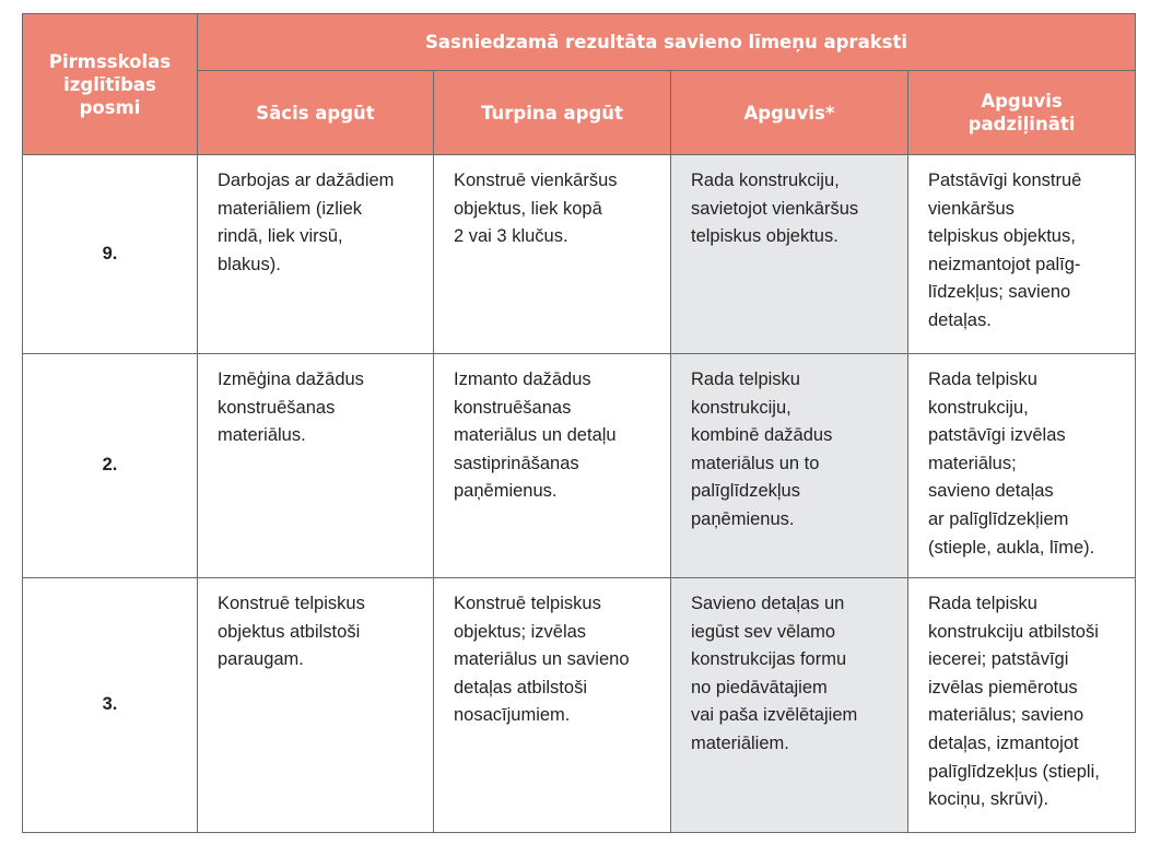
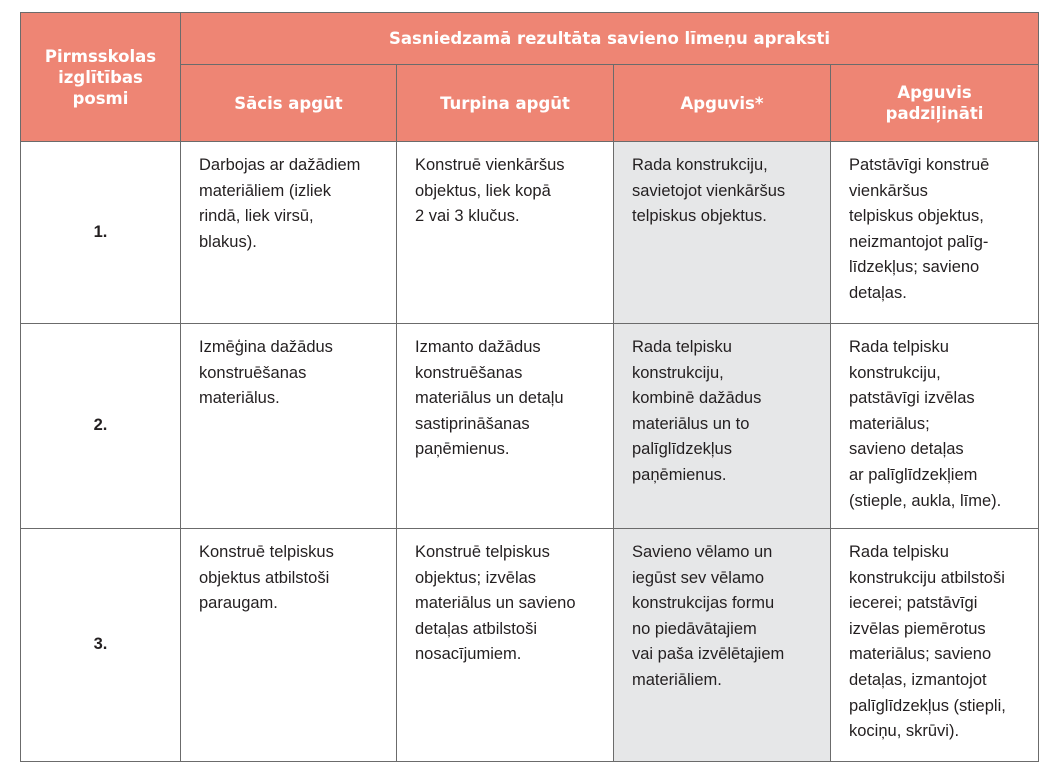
  Pirmsskolas izglītības posmi	Sasniedzamā rezultāta savieno līmeņu apraksti
  Sācis apgūt	Turpina apgūt	Apguvis*	Apguvis padziļināti
- 9.	Darbojas ar dažādiem materiāliem (izliek rindā, liek virsū, blakus).	Konstruē vienkāršus objektus, liek kopā 2 vai 3 klučus.	Rada konstrukciju, savietojot vienkāršus telpiskus objektus.	Patstāvīgi konstruē vienkāršus telpiskus objektus, neizmantojot palīg- līdzekļus; savieno detaļas.
+ 1.	Darbojas ar dažādiem materiāliem (izliek rindā, liek virsū, blakus).	Konstruē vienkāršus objektus, liek kopā 2 vai 3 klučus.	Rada konstrukciju, savietojot vienkāršus telpiskus objektus.	Patstāvīgi konstruē vienkāršus telpiskus objektus, neizmantojot palīg- līdzekļus; savieno detaļas.
  2.	Izmēģina dažādus konstruēšanas materiālus.	Izmanto dažādus konstruēšanas materiālus un detaļu sastiprināšanas paņēmienus.	Rada telpisku konstrukciju, kombinē dažādus materiālus un to palīglīdzekļus paņēmienus.	Rada telpisku konstrukciju, patstāvīgi izvēlas materiālus; savieno detaļas ar palīglīdzekļiem (stieple, aukla, līme).
- 3.	Konstruē telpiskus objektus atbilstoši paraugam.	Konstruē telpiskus objektus; izvēlas materiālus un savieno detaļas atbilstoši nosacījumiem.	Savieno detaļas un iegūst sev vēlamo konstrukcijas formu no piedāvātajiem vai paša izvēlētajiem materiāliem.	Rada telpisku konstrukciju atbilstoši iecerei; patstāvīgi izvēlas piemērotus materiālus; savieno detaļas, izmantojot palīglīdzekļus (stiepli, kociņu, skrūvi).
+ 3.	Konstruē telpiskus objektus atbilstoši paraugam.	Konstruē telpiskus objektus; izvēlas materiālus un savieno detaļas atbilstoši nosacījumiem.	Savieno vēlamo un iegūst sev vēlamo konstrukcijas formu no piedāvātajiem vai paša izvēlētajiem materiāliem.	Rada telpisku konstrukciju atbilstoši iecerei; patstāvīgi izvēlas piemērotus materiālus; savieno detaļas, izmantojot palīglīdzekļus (stiepli, kociņu, skrūvi).
